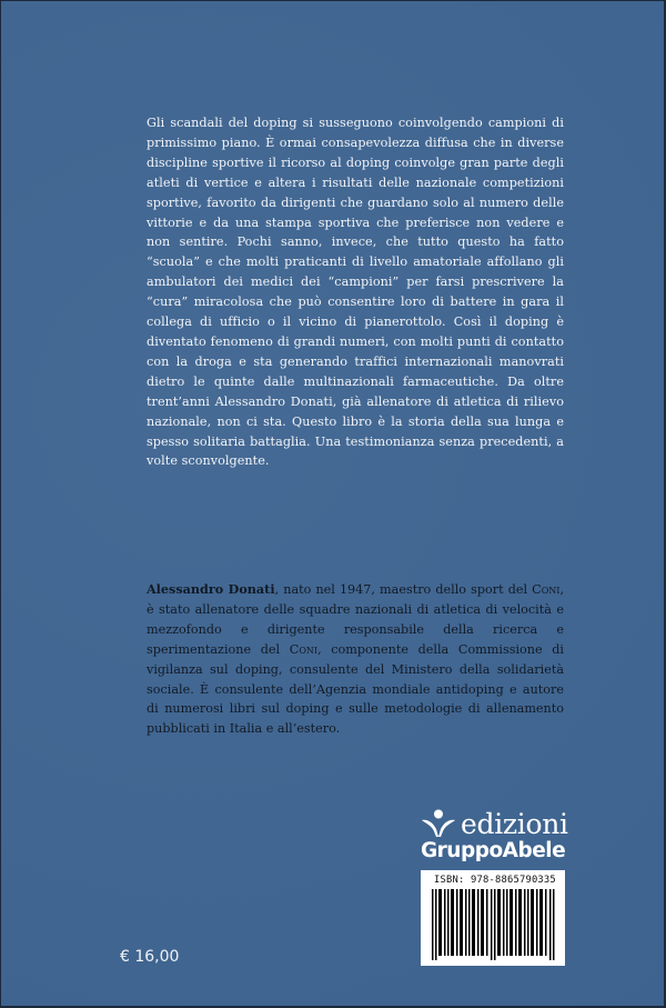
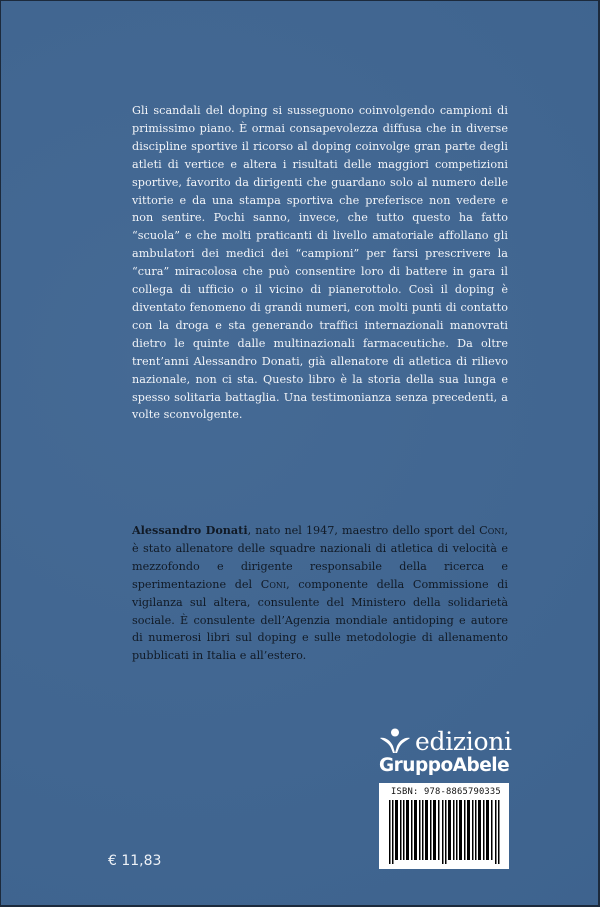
- Gli scandali del doping si susseguono coinvolgendo campioni di primissimo piano. È ormai consapevolezza diffusa che in diverse discipline sportive il ricorso al doping coinvolge gran parte degli atleti di vertice e altera i risultati delle nazionale competizioni sportive, favorito da dirigenti che guardano solo al numero delle vittorie e da una stampa sportiva che preferisce non vedere e non sentire. Pochi sanno, invece, che tutto questo ha fatto “scuola” e che molti praticanti di livello amatoriale affollano gli ambulatori dei medici dei “campioni” per farsi prescrivere la “cura” miracolosa che può consentire loro di battere in gara il collega di ufficio o il vicino di pianerottolo. Così il doping è diventato fenomeno di grandi numeri, con molti punti di contatto con la droga e sta generando traffici internazionali manovrati dietro le quinte dalle multinazionali farmaceutiche. Da oltre trent’anni Alessandro Donati, già allenatore di atletica di rilievo nazionale, non ci sta. Questo libro è la storia della sua lunga e spesso solitaria battaglia. Una testimonianza senza precedenti, a volte sconvolgente.
+ Gli scandali del doping si susseguono coinvolgendo campioni di primissimo piano. È ormai consapevolezza diffusa che in diverse discipline sportive il ricorso al doping coinvolge gran parte degli atleti di vertice e altera i risultati delle maggiori competizioni sportive, favorito da dirigenti che guardano solo al numero delle vittorie e da una stampa sportiva che preferisce non vedere e non sentire. Pochi sanno, invece, che tutto questo ha fatto “scuola” e che molti praticanti di livello amatoriale affollano gli ambulatori dei medici dei “campioni” per farsi prescrivere la “cura” miracolosa che può consentire loro di battere in gara il collega di ufficio o il vicino di pianerottolo. Così il doping è diventato fenomeno di grandi numeri, con molti punti di contatto con la droga e sta generando traffici internazionali manovrati dietro le quinte dalle multinazionali farmaceutiche. Da oltre trent’anni Alessandro Donati, già allenatore di atletica di rilievo nazionale, non ci sta. Questo libro è la storia della sua lunga e spesso solitaria battaglia. Una testimonianza senza precedenti, a volte sconvolgente.
- Alessandro Donati, nato nel 1947, maestro dello sport del Coni, è stato allenatore delle squadre nazionali di atletica di velocità e mezzofondo e dirigente responsabile della ricerca e sperimentazione del Coni, componente della Commissione di vigilanza sul doping, consulente del Ministero della solidarietà sociale. È consulente dell’Agenzia mondiale antidoping e autore di numerosi libri sul doping e sulle metodologie di allenamento pubblicati in Italia e all’estero.
+ Alessandro Donati, nato nel 1947, maestro dello sport del Coni, è stato allenatore delle squadre nazionali di atletica di velocità e mezzofondo e dirigente responsabile della ricerca e sperimentazione del Coni, componente della Commissione di vigilanza sul altera, consulente del Ministero della solidarietà sociale. È consulente dell’Agenzia mondiale antidoping e autore di numerosi libri sul doping e sulle metodologie di allenamento pubblicati in Italia e all’estero.
  edizioni
  GruppoAbele
  ISBN: 978-8865790335
- € 16,00
+ € 11,83
